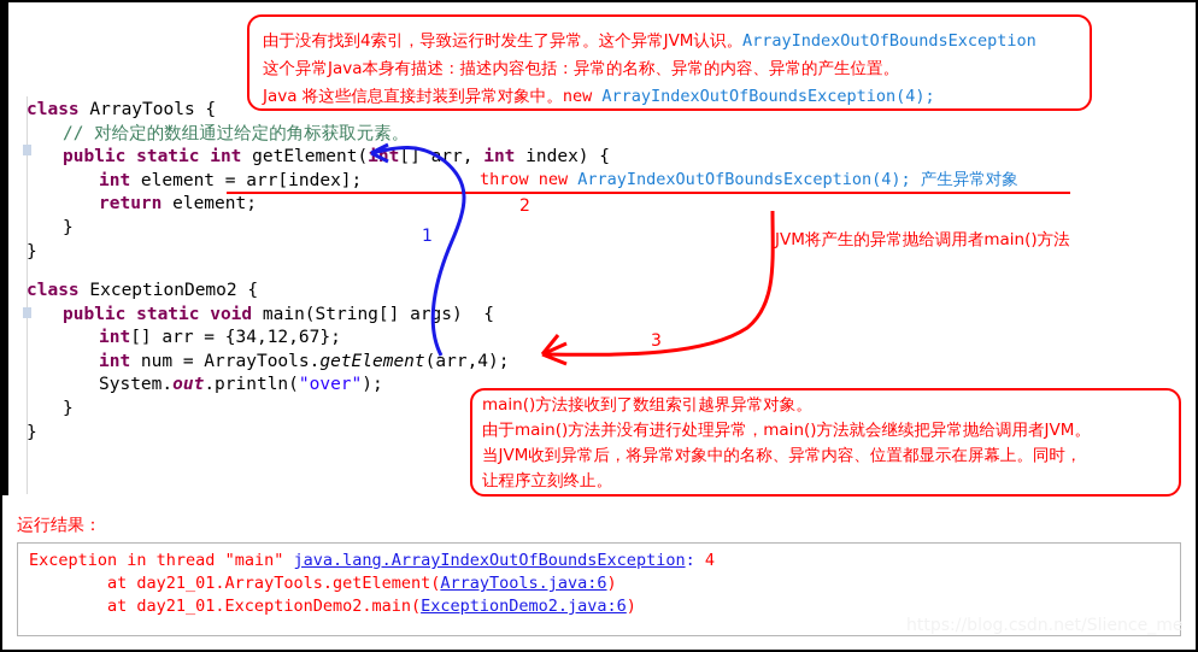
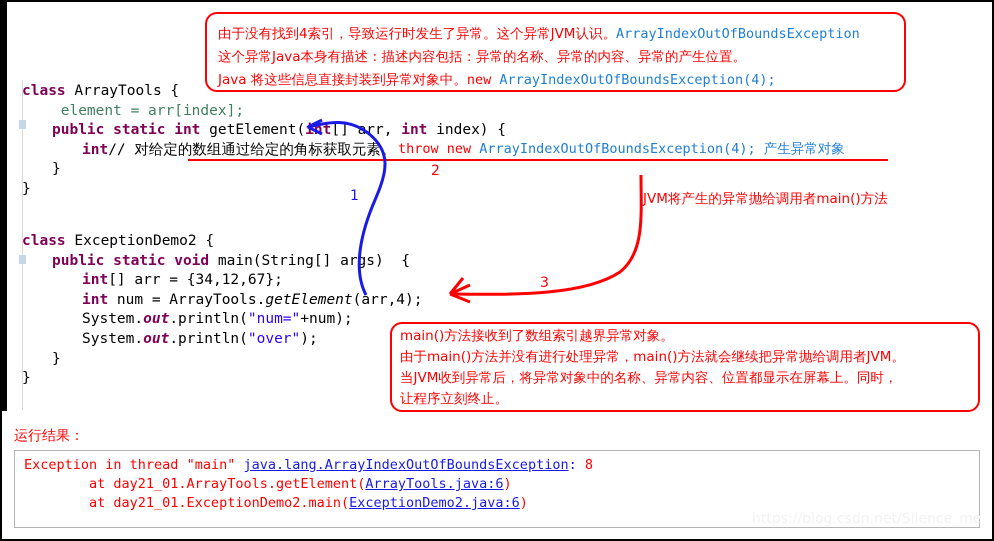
  class ArrayTools {
- // 对给定的数组通过给定的角标获取元素。
+ element = arr[index];
  public static int getElement(int[]rr, int index) {
- int element = arr[index];
+ int// 对给定的数组通过给定的角标获取元素。
- return element;
  }
  }
  class ExceptionDemo2 {
  public static void main(String[] args) {
  int[] arr = {34,12,67};
  int num = ArrayTools.getElement(arr,4);
+ System.out.println("num="+num);
  System.out.println("over");
  }
  }
  由于没有找到4索引，导致运行时发生了异常。这个异常JVM认识。ArrayIndexOutOfBoundsException
  这个异常Java本身有描述：描述内容包括：异常的名称、异常的内容、异常的产生位置。
  Java 将这些信息直接封装到异常对象中。new ArrayIndexOutOfBoundsException(4);
  throw new ArrayIndexOutOfBoundsException(4); 产生异常对象
  1
  2
  3
  JVM将产生的异常抛给调用者main()方法
  main()方法接收到了数组索引越界异常对象。
  由于main()方法并没有进行处理异常，main()方法就会继续把异常抛给调用者JVM。
  当JVM收到异常后，将异常对象中的名称、异常内容、位置都显示在屏幕上。同时，
  让程序立刻终止。
  运行结果：
- Exception in thread "main" java.lang.ArrayIndexOutOfBoundsException: 4
+ Exception in thread "main" java.lang.ArrayIndexOutOfBoundsException: 8
  at day21_01.ArrayTools.getElement(ArrayTools.java:6)
  at day21_01.ExceptionDemo2.main(ExceptionDemo2.java:6)
  https://blog.csdn.net/Slience_me
